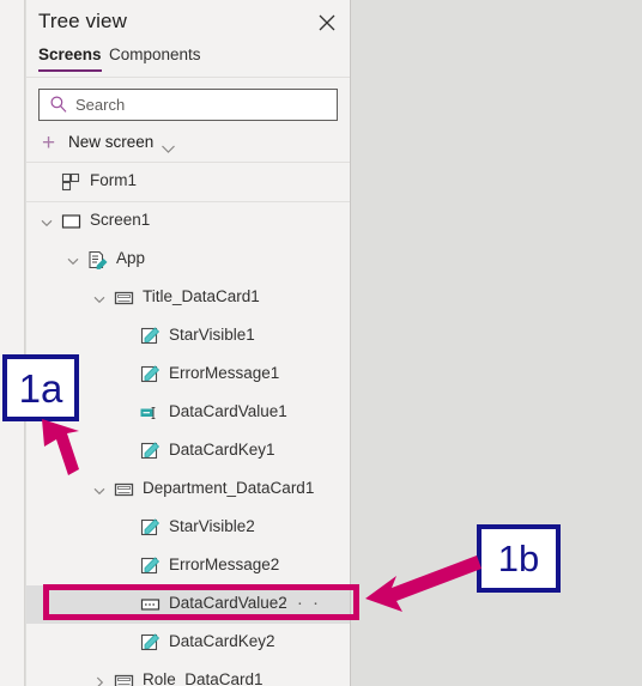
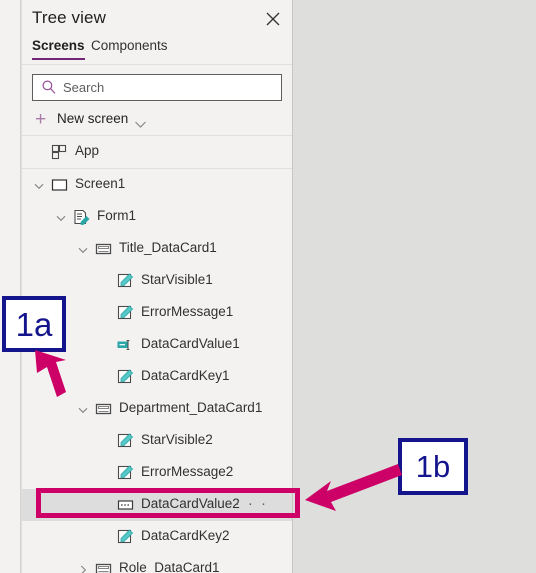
  Tree view
  Screens
  Components
  Search
  +
  New screen
- Form1
+ App
  Screen1
- App
+ Form1
  Title_DataCard1
  StarVisible1
  ErrorMessage1
  DataCardValue1
  DataCardKey1
  Department_DataCard1
  StarVisible2
  ErrorMessage2
  DataCardValue2
  · · ·
  DataCardKey2
  Role_DataCard1
  1a
  1b
